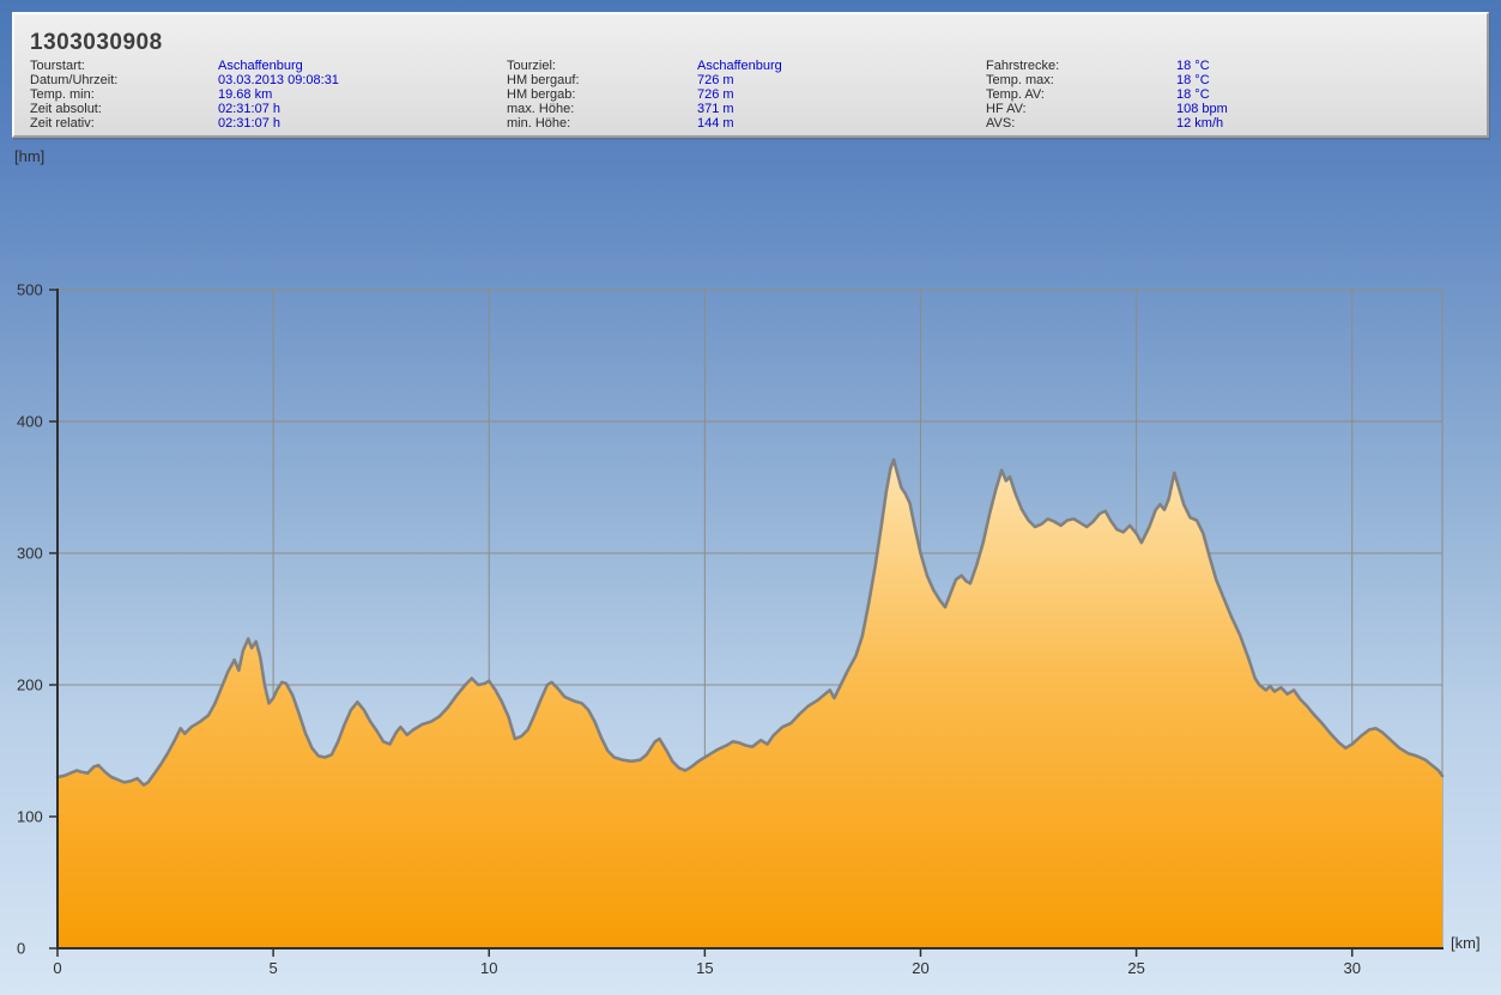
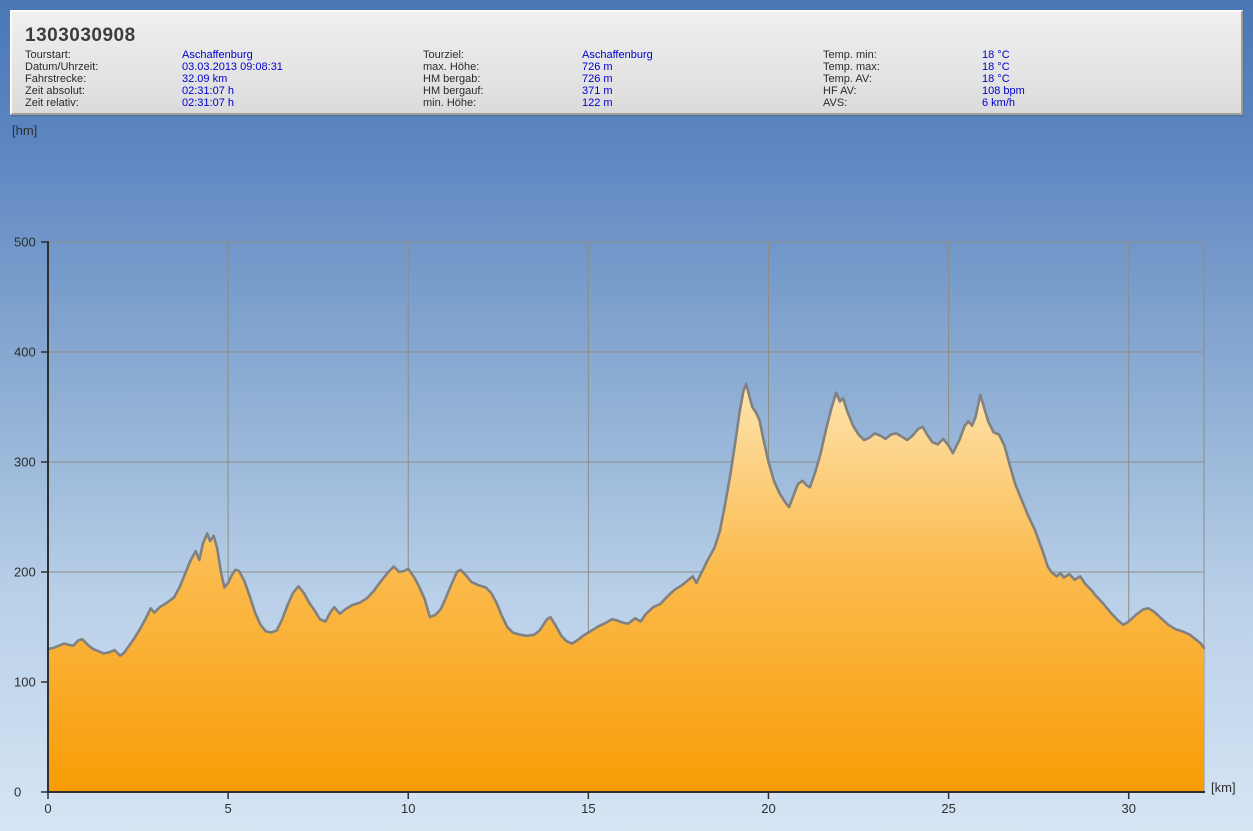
  1303030908
  Tourstart:
  Aschaffenburg
  Datum/Uhrzeit:
  03.03.2013 09:08:31
- Temp. min:
+ Fahrstrecke:
- 19.68 km
+ 32.09 km
  Zeit absolut:
  02:31:07 h
  Zeit relativ:
  02:31:07 h
  Tourziel:
  Aschaffenburg
- HM bergauf:
+ max. Höhe:
  726 m
  HM bergab:
  726 m
- max. Höhe:
+ HM bergauf:
  371 m
  min. Höhe:
- 144 m
+ 122 m
- Fahrstrecke:
+ Temp. min:
  18 °C
  Temp. max:
  18 °C
  Temp. AV:
  18 °C
  HF AV:
  108 bpm
  AVS:
- 12 km/h
+ 6 km/h
  0
  100
  200
  300
  400
  500
  0
  5
  10
  15
  20
  25
  30
  [hm]
  [km]
